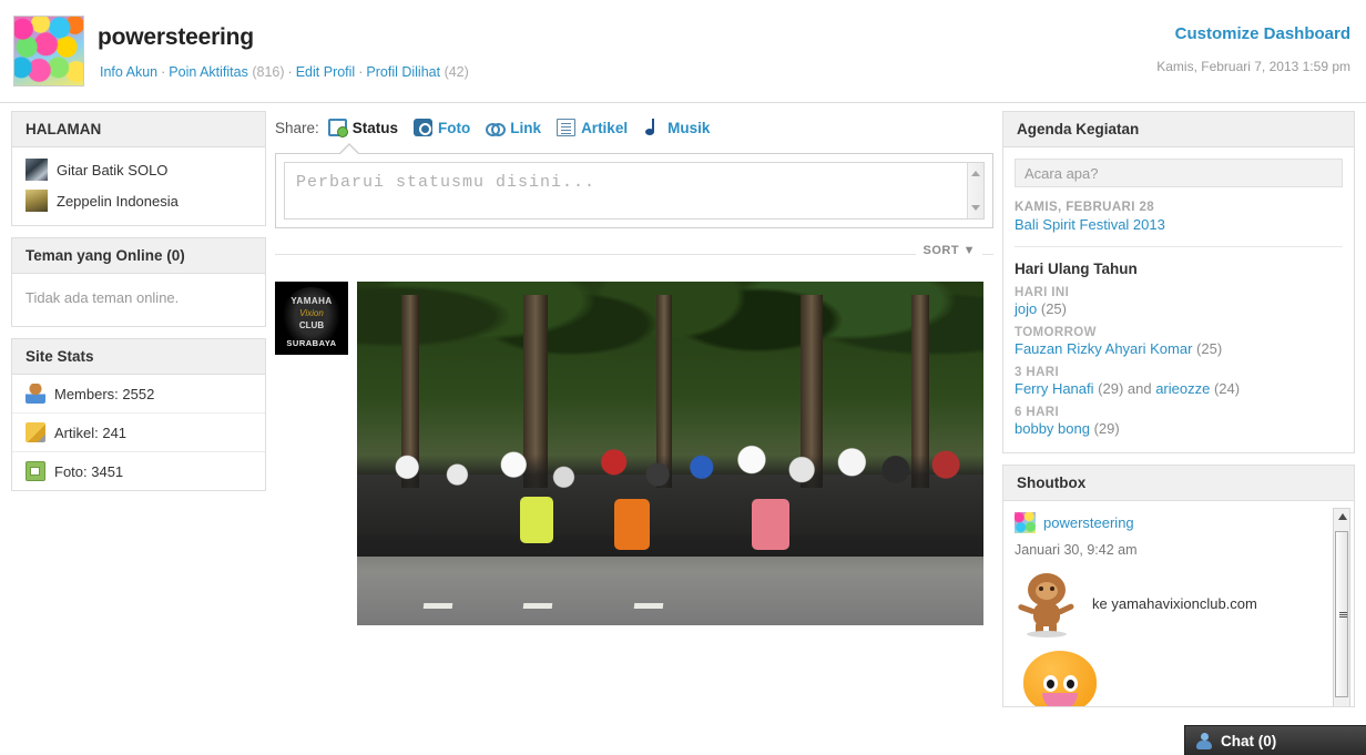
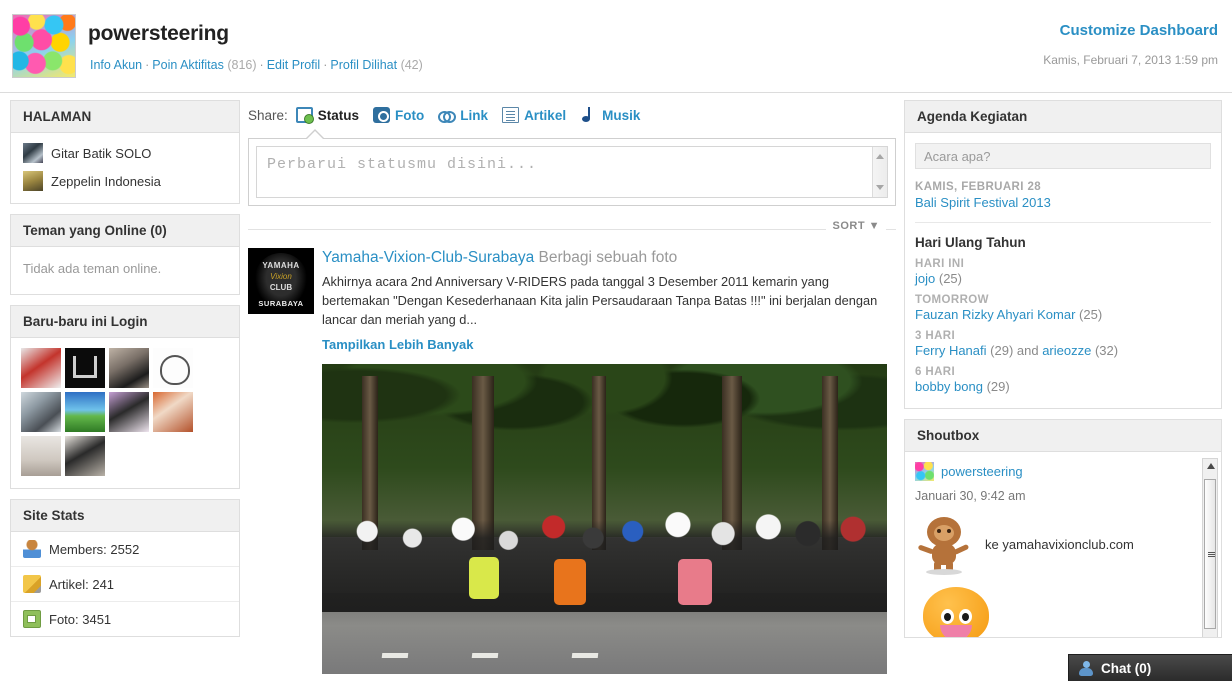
  powersteering
  Info Akun · Poin Aktifitas (816) · Edit Profil · Profil Dilihat (42)
  Customize Dashboard
  Kamis, Februari 7, 2013 1:59 pm
  HALAMAN
  Gitar Batik SOLO
  Zeppelin Indonesia
  Teman yang Online (0)
  Tidak ada teman online.
+ Baru-baru ini Login
  Site Stats
  Members: 2552
  Artikel: 241
  Foto: 3451
  Share:
  Status
  Foto
  Link
  Artikel
  Musik
  Perbarui statusmu disini...
  SORT ▼
  YAMAHA
  Vixion
  CLUB
  SURABAYA
+ Yamaha-Vixion-Club-Surabaya Berbagi sebuah foto
+ Akhirnya acara 2nd Anniversary V-RIDERS pada tanggal 3 Desember 2011 kemarin yang bertemakan "Dengan Kesederhanaan Kita jalin Persaudaraan Tanpa Batas !!!" ini berjalan dengan lancar dan meriah yang d...
+ Tampilkan Lebih Banyak
  Agenda Kegiatan
  Acara apa?
  KAMIS, FEBRUARI 28
  Bali Spirit Festival 2013
  Hari Ulang Tahun
  HARI INI
  jojo (25)
  TOMORROW
  Fauzan Rizky Ahyari Komar (25)
  3 HARI
- Ferry Hanafi (29) and arieozze (24)
+ Ferry Hanafi (29) and arieozze (32)
  6 HARI
  bobby bong (29)
  Shoutbox
  powersteering
  Januari 30, 9:42 am
  ke yamahavixionclub.com
  Chat (0)
